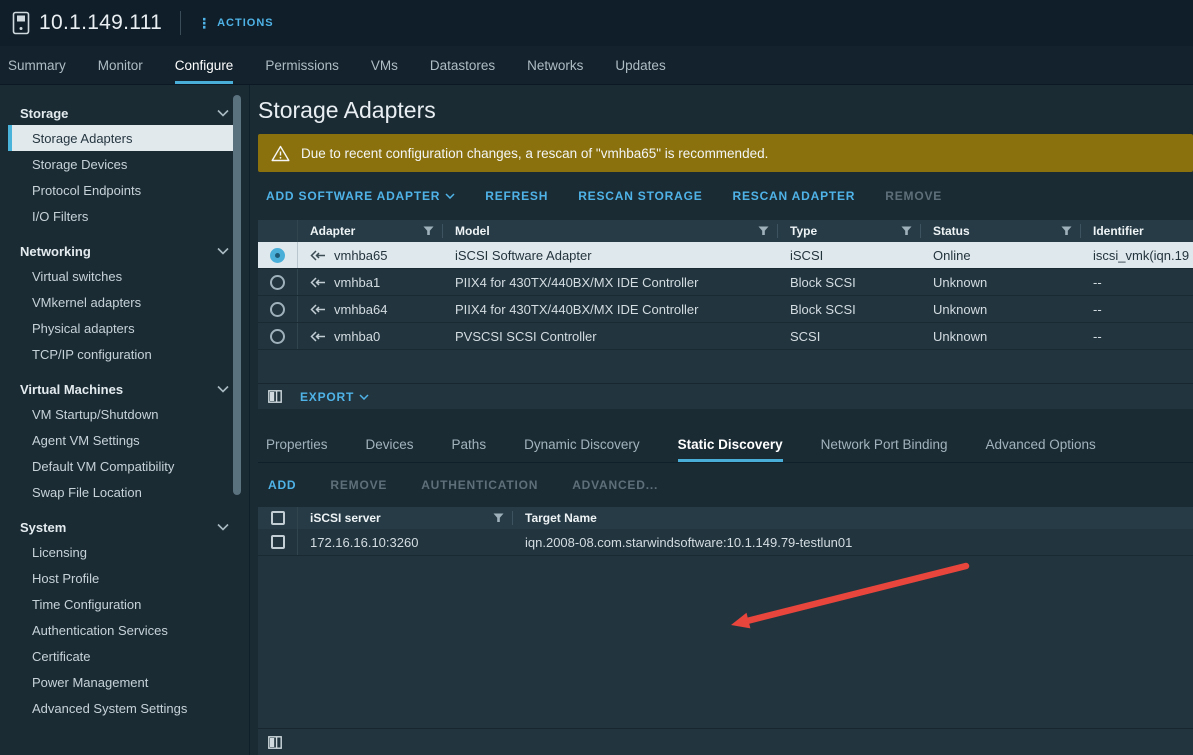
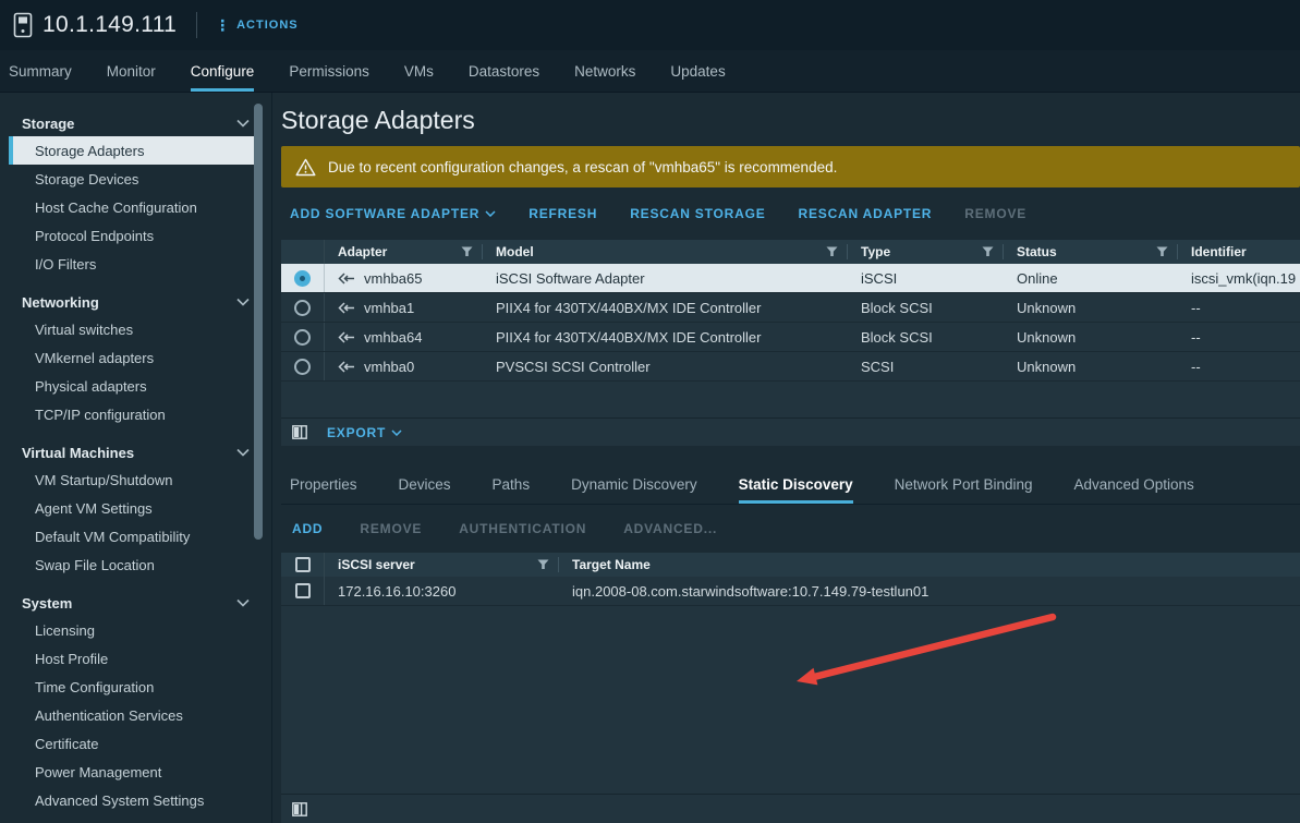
  10.1.149.111
  ⋮
  ACTIONS
  Summary
  Monitor
  Configure
  Permissions
  VMs
  Datastores
  Networks
  Updates
  Storage
  Storage Adapters
  Storage Devices
+ Host Cache Configuration
  Protocol Endpoints
  I/O Filters
  Networking
  Virtual switches
  VMkernel adapters
  Physical adapters
  TCP/IP configuration
  Virtual Machines
  VM Startup/Shutdown
  Agent VM Settings
  Default VM Compatibility
  Swap File Location
  System
  Licensing
  Host Profile
  Time Configuration
  Authentication Services
  Certificate
  Power Management
  Advanced System Settings
  Storage Adapters
  Due to recent configuration changes, a rescan of "vmhba65" is recommended.
  ADD SOFTWARE ADAPTER
  REFRESH
  RESCAN STORAGE
  RESCAN ADAPTER
  REMOVE
  Adapter
  Model
  Type
  Status
  Identifier
  vmhba65
  iSCSI Software Adapter
  iSCSI
  Online
  iscsi_vmk(iqn.19
  vmhba1
  PIIX4 for 430TX/440BX/MX IDE Controller
  Block SCSI
  Unknown
  --
  vmhba64
  PIIX4 for 430TX/440BX/MX IDE Controller
  Block SCSI
  Unknown
  --
  vmhba0
  PVSCSI SCSI Controller
  SCSI
  Unknown
  --
  EXPORT
  Properties
  Devices
  Paths
  Dynamic Discovery
  Static Discovery
  Network Port Binding
  Advanced Options
  ADD
  REMOVE
  AUTHENTICATION
  ADVANCED...
  iSCSI server
  Target Name
  172.16.16.10:3260
- iqn.2008-08.com.starwindsoftware:10.1.149.79-testlun01
+ iqn.2008-08.com.starwindsoftware:10.7.149.79-testlun01
